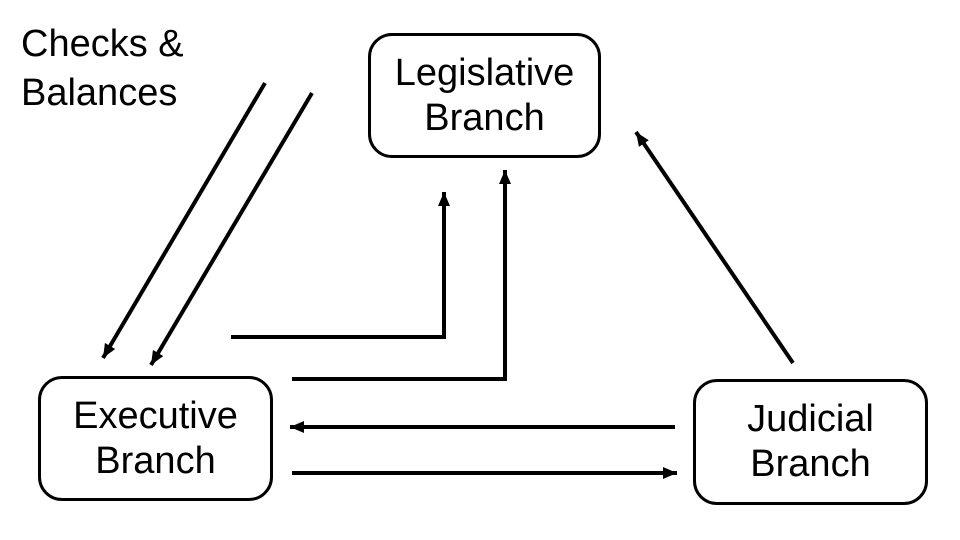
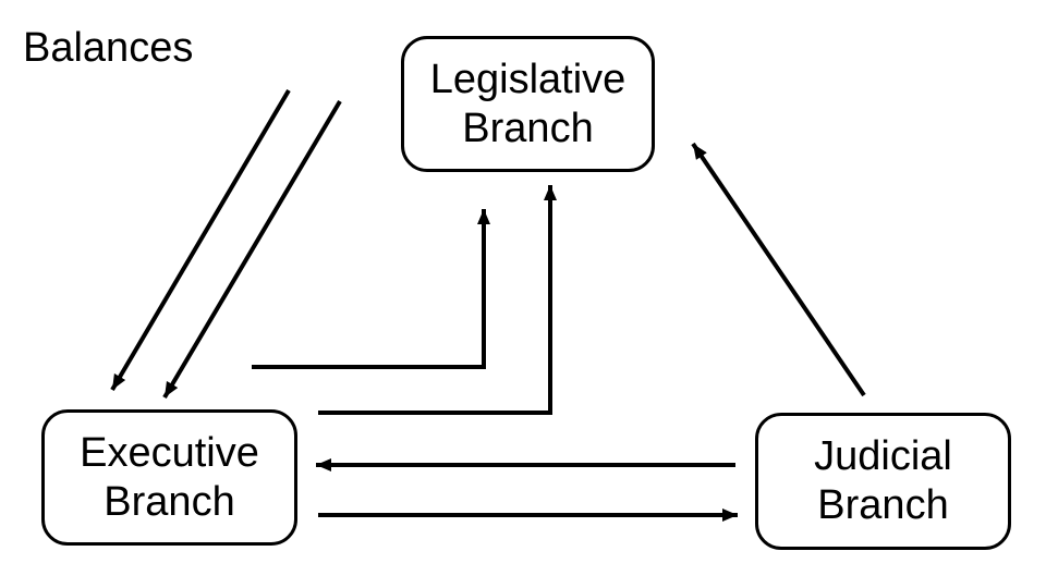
- Checks &
  Balances
  Legislative
  Branch
  Executive
  Branch
  Judicial
  Branch
